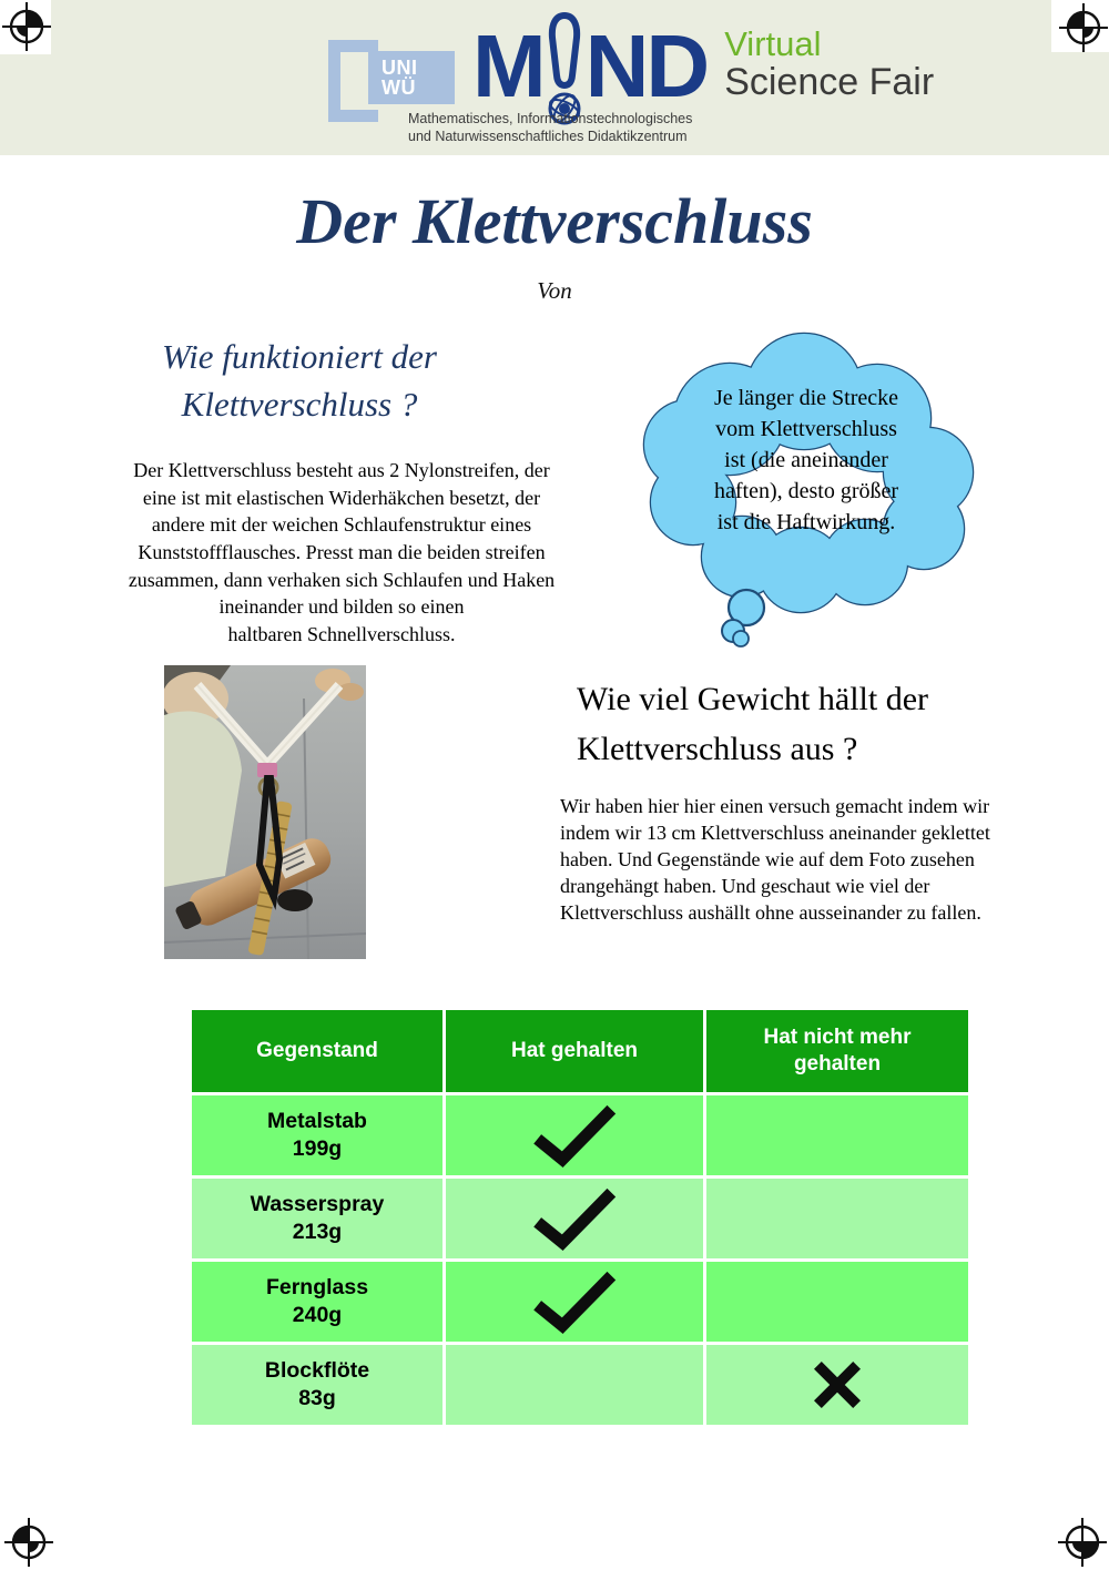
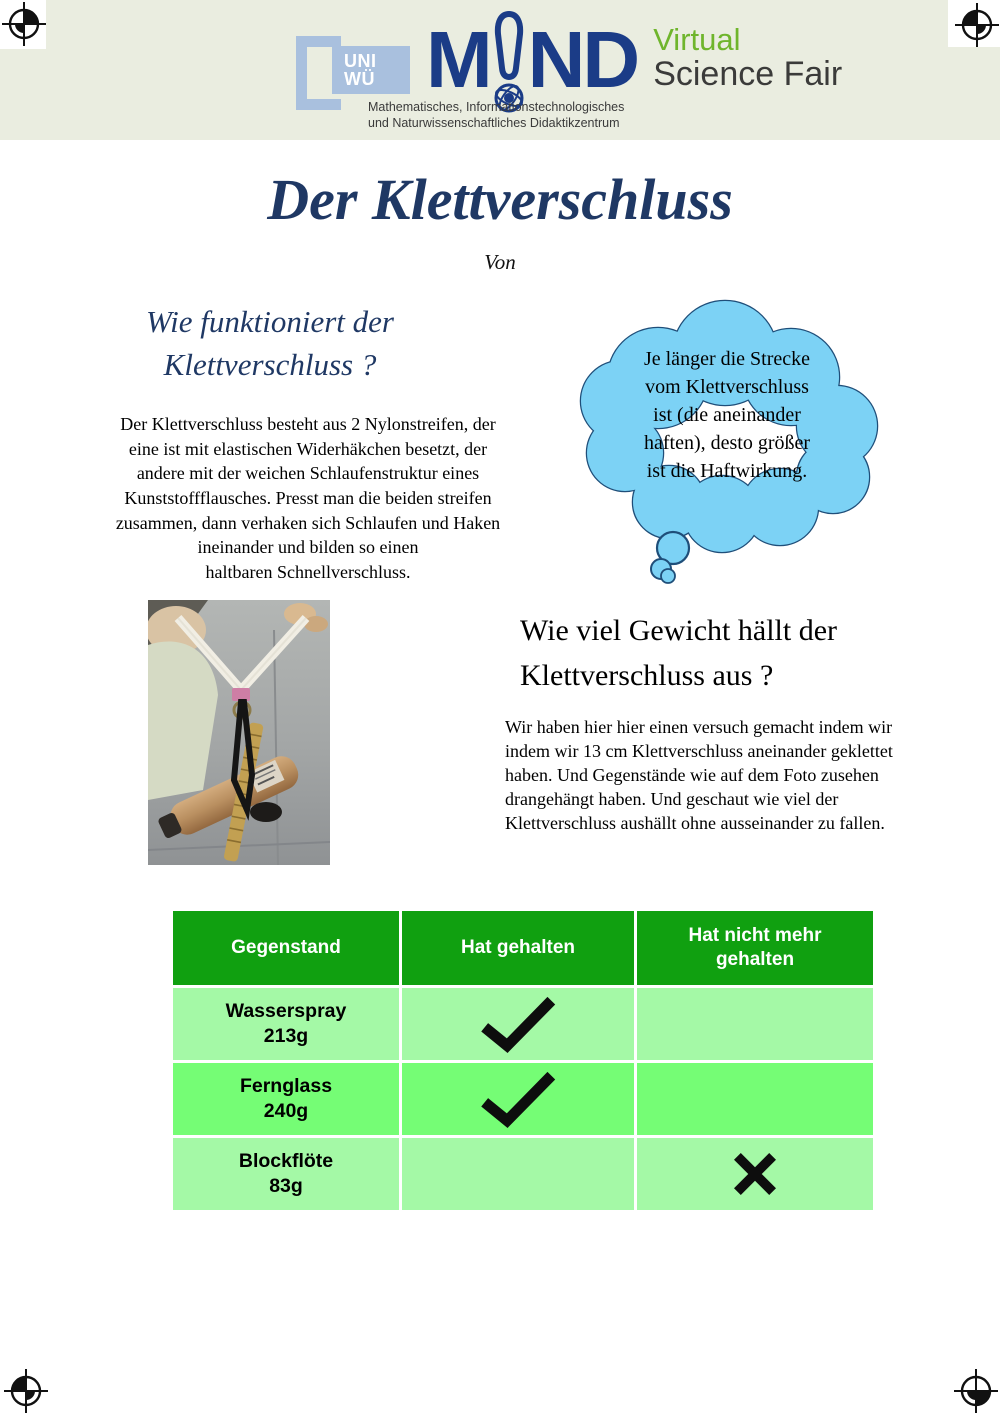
  UNI
  WÜ
  M
  ND
  Virtual
  Science Fair
  Mathematisches, Informationstechnologisches
  und Naturwissenschaftliches Didaktikzentrum
  Der Klettverschluss
  Von
  Wie funktioniert der
  Klettverschluss ?
  Der Klettverschluss besteht aus 2 Nylonstreifen, der
  eine ist mit elastischen Widerhäkchen besetzt, der
  andere mit der weichen Schlaufenstruktur eines
  Kunststoffflausches. Presst man die beiden streifen
  zusammen, dann verhaken sich Schlaufen und Haken
  ineinander und bilden so einen
  haltbaren Schnellverschluss.
  Je länger die Strecke
  vom Klettverschluss
  ist (die aneinander
  haften), desto größer
  ist die Haftwirkung.
  Wie viel Gewicht hällt der
  Klettverschluss aus ?
  Wir haben hier hier einen versuch gemacht indem wir
  indem wir 13 cm Klettverschluss aneinander geklettet
  haben. Und Gegenstände wie auf dem Foto zusehen
  drangehängt haben. Und geschaut wie viel der
  Klettverschluss aushällt ohne ausseinander zu fallen.
  Gegenstand	Hat gehalten	Hat nicht mehr gehalten
- Metalstab199g
  Wasserspray213g
  Fernglass240g
  Blockflöte83g
